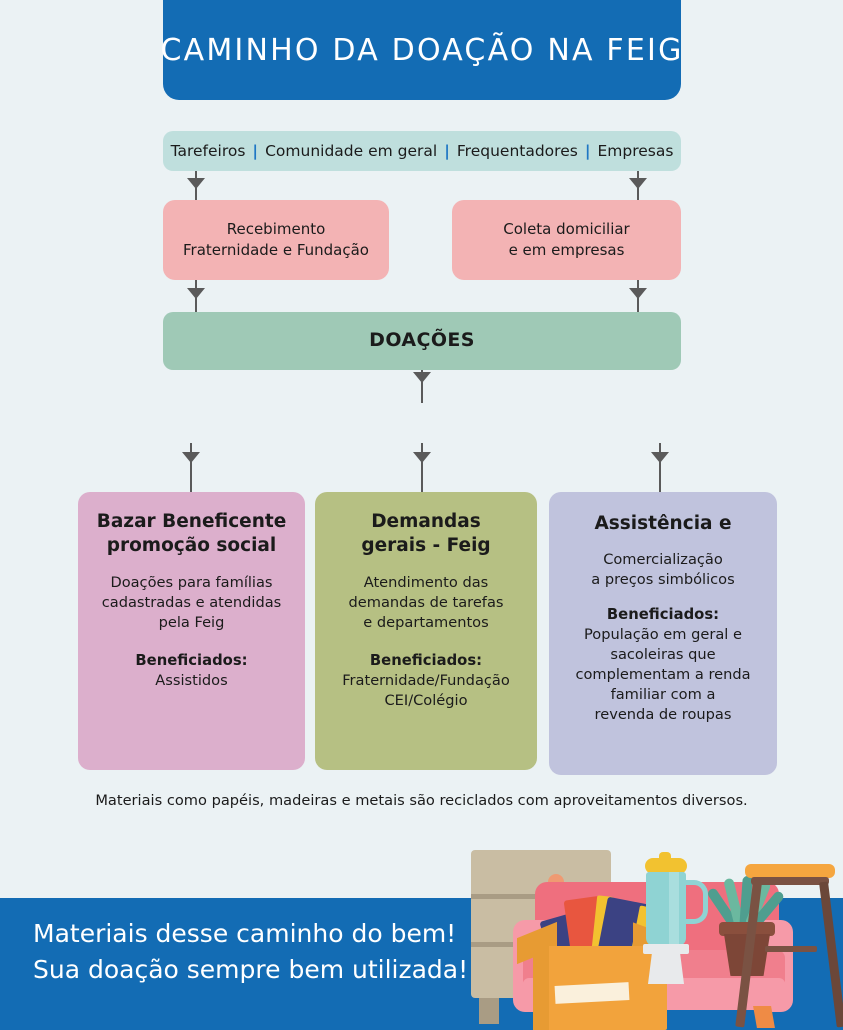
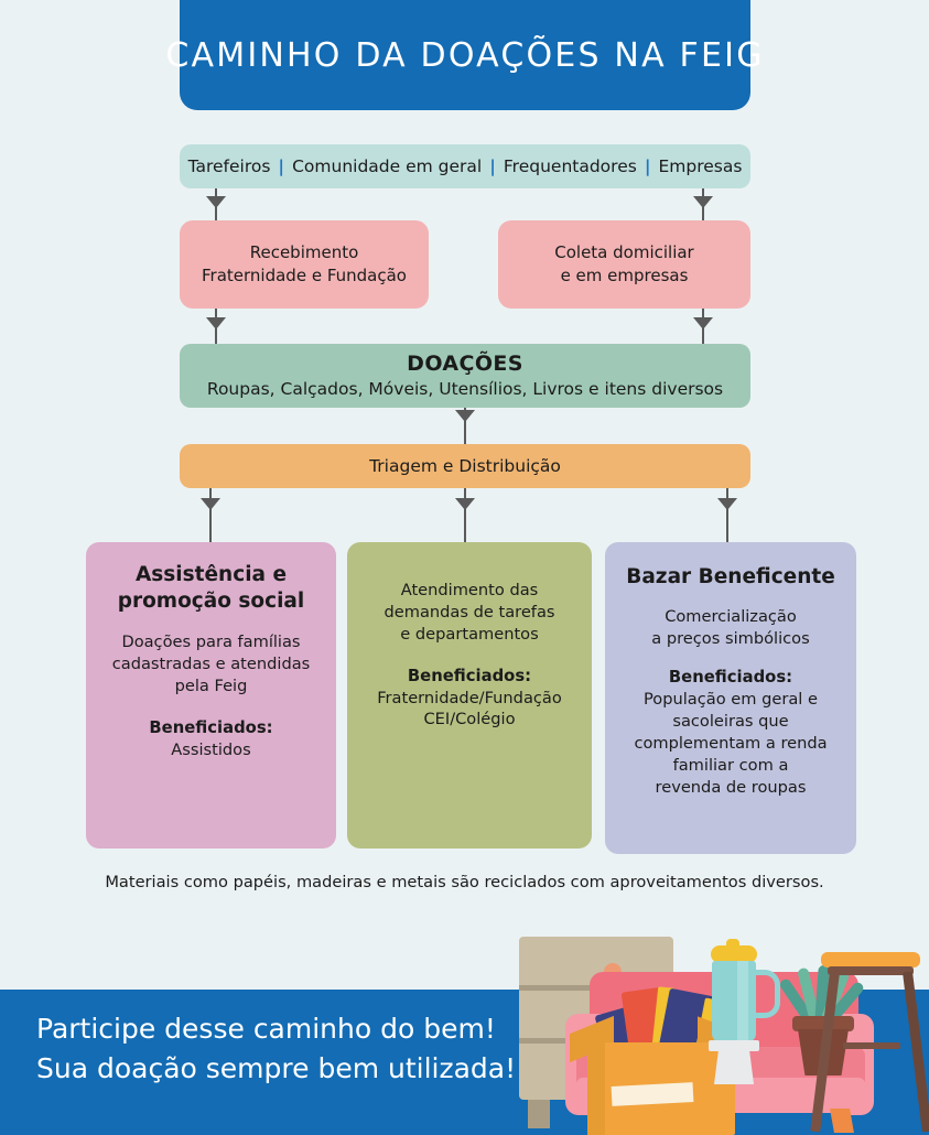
- CAMINHO DA DOAÇÃO NA FEIG
+ CAMINHO DA DOAÇÕES NA FEIG
  Tarefeiros
  |
  Comunidade em geral
  |
  Frequentadores
  |
  Empresas
  Recebimento
  Fraternidade e Fundação
  Coleta domiciliar
  e em empresas
  DOAÇÕES
+ Roupas, Calçados, Móveis, Utensílios, Livros e itens diversos
+ Triagem e Distribuição
- Bazar Beneficente
+ Assistência e
  promoção social
  Doações para famílias
  cadastradas e atendidas
  pela Feig
  Beneficiados:
  Assistidos
- Demandas
- gerais - Feig
  Atendimento das
  demandas de tarefas
  e departamentos
  Beneficiados:
  Fraternidade/Fundação
  CEI/Colégio
- Assistência e
+ Bazar Beneficente
  Comercialização
  a preços simbólicos
  Beneficiados:
  População em geral e
  sacoleiras que
  complementam a renda
  familiar com a
  revenda de roupas
  Materiais como papéis, madeiras e metais são reciclados com aproveitamentos diversos.
- Materiais desse caminho do bem!
+ Participe desse caminho do bem!
  Sua doação sempre bem utilizada!
